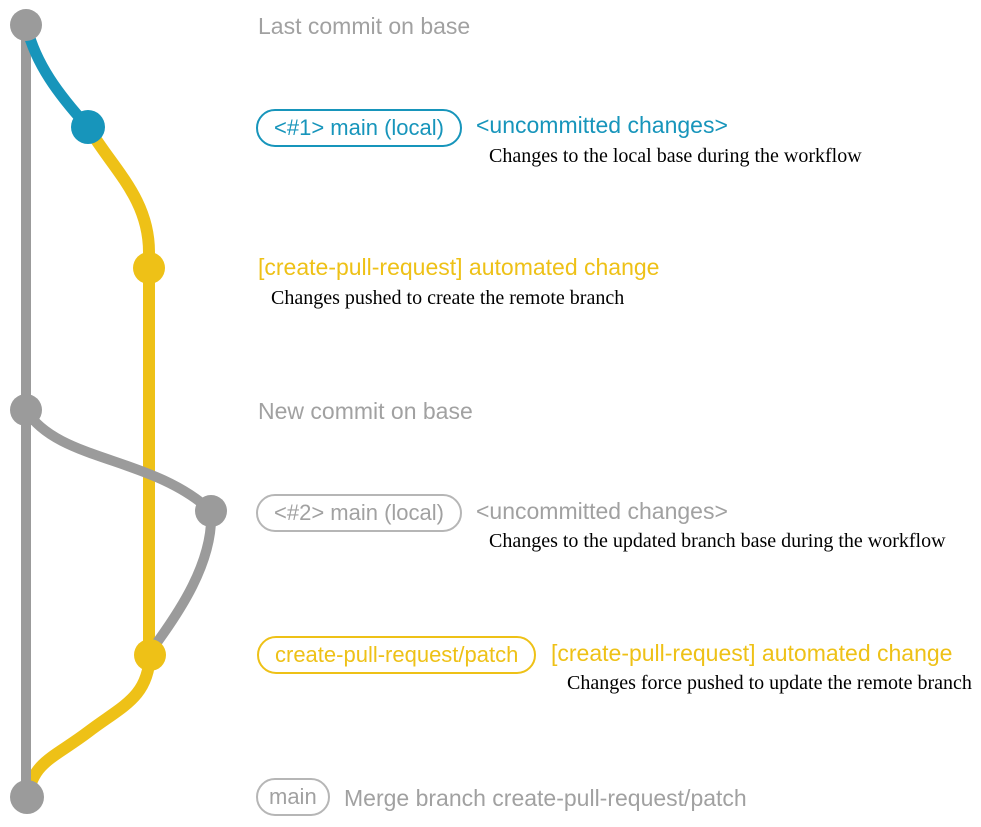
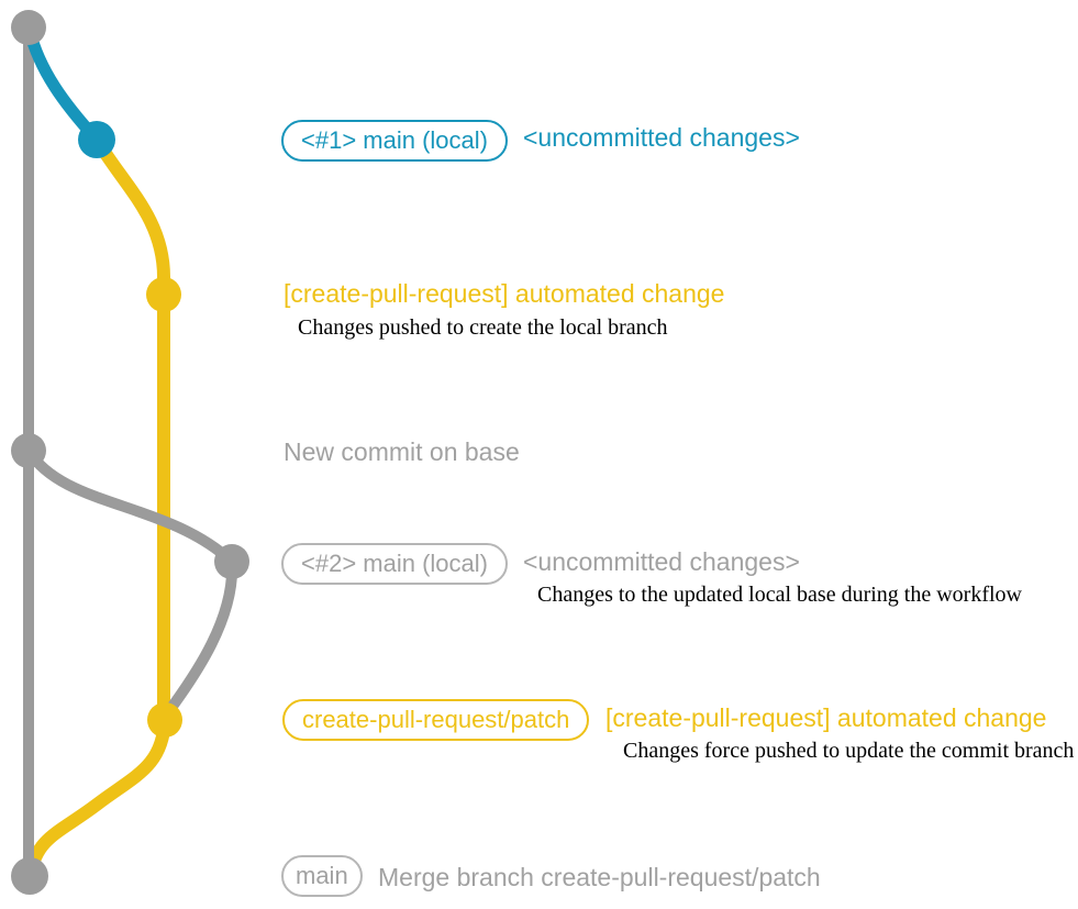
- Last commit on base
  <#1> main (local)
  <uncommitted changes>
- Changes to the local base during the workflow
  [create-pull-request] automated change
- Changes pushed to create the remote branch
+ Changes pushed to create the local branch
  New commit on base
  <#2> main (local)
  <uncommitted changes>
- Changes to the updated branch base during the workflow
+ Changes to the updated local base during the workflow
  create-pull-request/patch
  [create-pull-request] automated change
- Changes force pushed to update the remote branch
+ Changes force pushed to update the commit branch
  main
  Merge branch create-pull-request/patch
